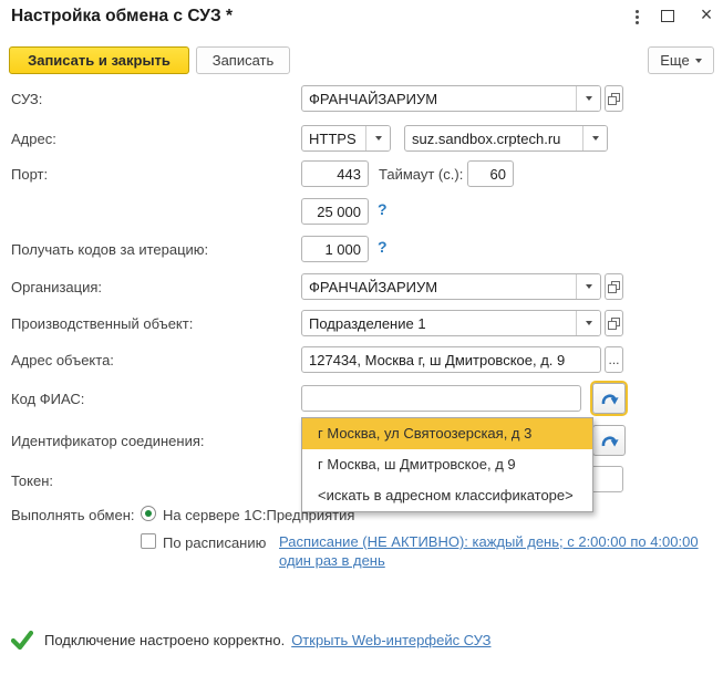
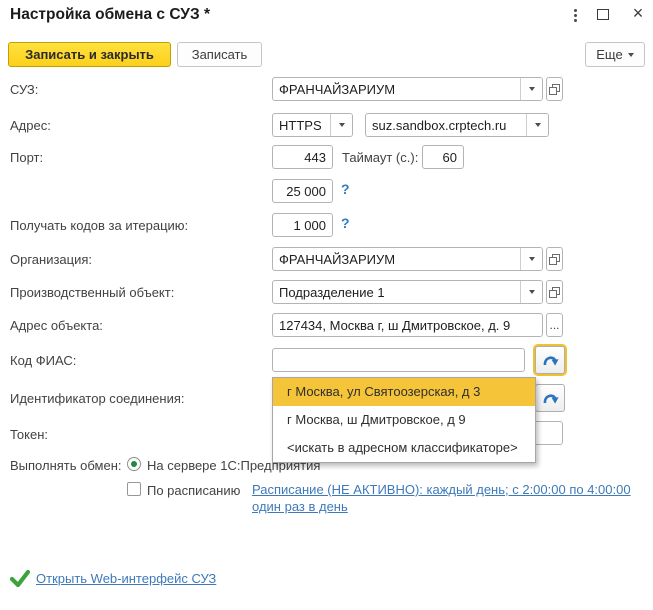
  Настройка обмена с СУЗ *
  ×
  Записать и закрыть
  Записать
  Еще
  СУЗ:
  ФРАНЧАЙЗАРИУМ
  Адрес:
  HTTPS
  suz.sandbox.crptech.ru
  Порт:
  443
  Таймаут (с.):
  60
  25 000
  ?
  Получать кодов за итерацию:
  1 000
  ?
  Организация:
  ФРАНЧАЙЗАРИУМ
  Производственный объект:
  Подразделение 1
  Адрес объекта:
  127434, Москва г, ш Дмитровское, д. 9
  ...
  Код ФИАС:
  Идентификатор соединения:
  Токен:
  Выполнять обмен:
  На сервере 1С:Предприятия
  По расписанию
  Расписание (НЕ АКТИВНО): каждый день; с 2:00:00 по 4:00:00 один раз в день
- Подключение настроено корректно.
  Открыть Web-интерфейс СУЗ
  г Москва, ул Святоозерская, д 3
  г Москва, ш Дмитровское, д 9
  <искать в адресном классификаторе>
